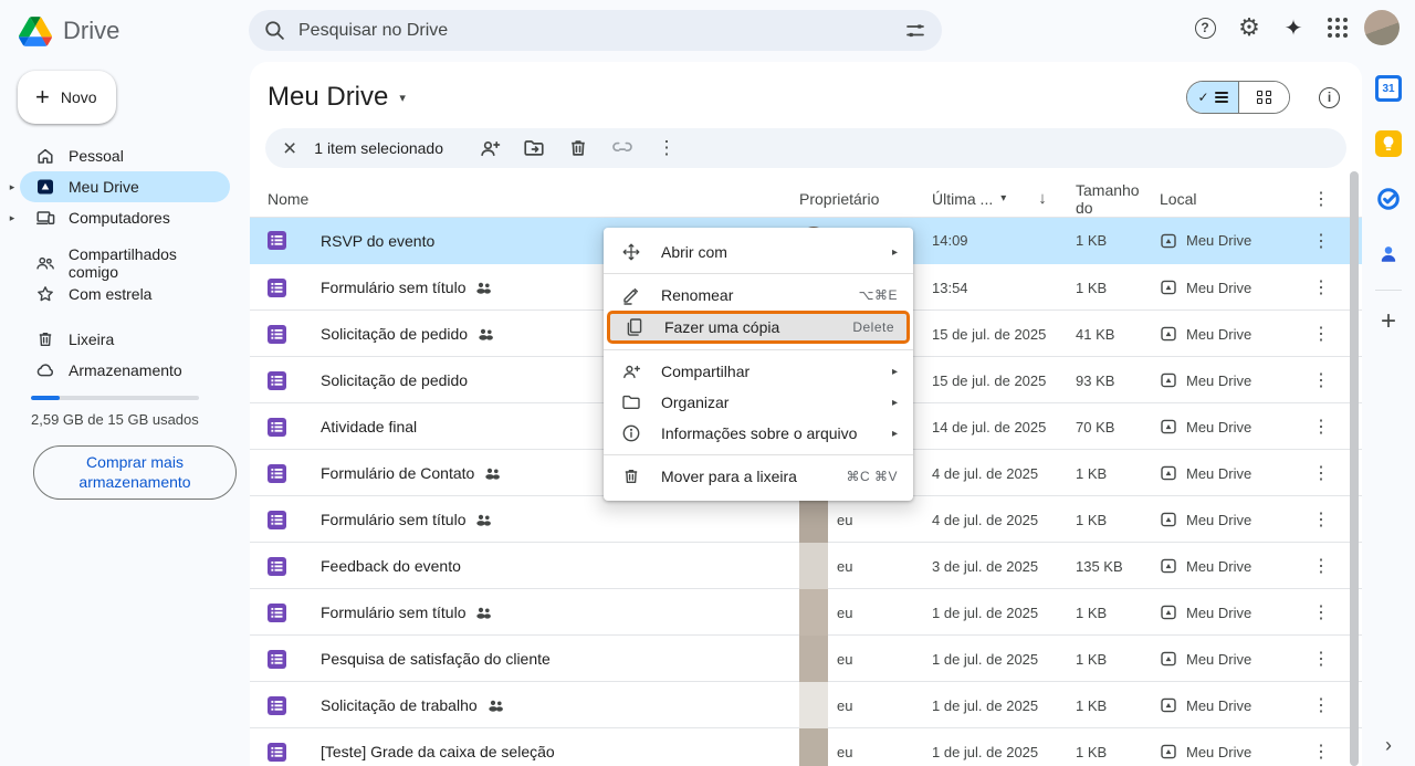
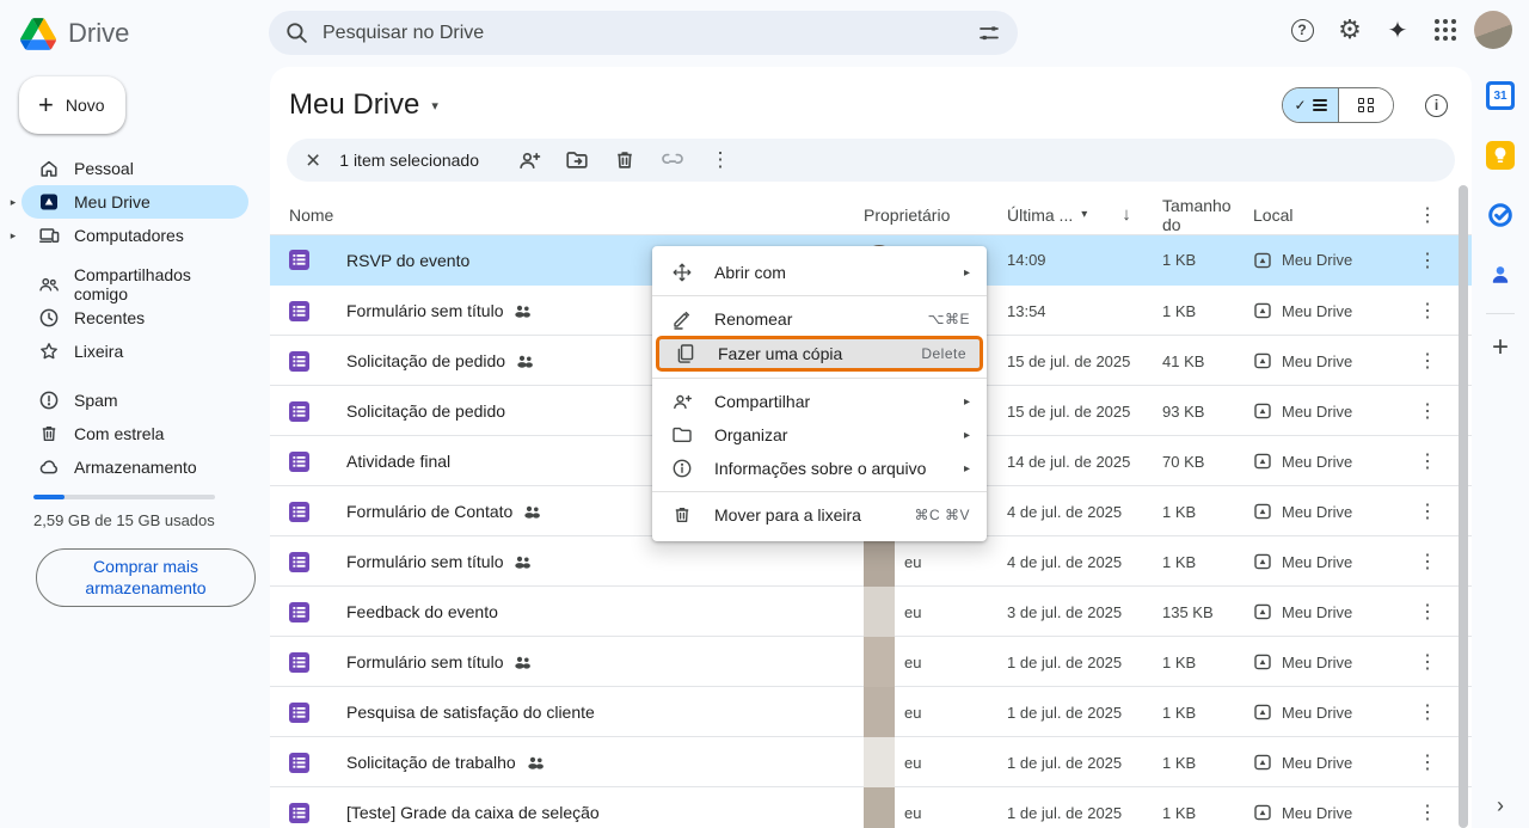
  Drive
  Pesquisar no Drive
  ?
  ⚙
  ✦
  +
  Novo
  Pessoal
  ▸
  Meu Drive
  ▸
  Computadores
  Compartilhados comigo
+ Recentes
- Com estrela
+ Lixeira
+ Spam
- Lixeira
+ Com estrela
  Armazenamento
  2,59 GB de 15 GB usados
  Comprar mais armazenamento
  Meu Drive
  ▾
  ✓
  i
  ×
  1 item selecionado
  ⋮
  Nome
  Proprietário
  Última ...
  ▾
  ↓
  Tamanho do
  Local
  ⋮
  RSVP do evento
  14:09
  1 KB
  Meu Drive
  ⋮
  Formulário sem título
  13:54
  1 KB
  Meu Drive
  ⋮
  Solicitação de pedido
  15 de jul. de 2025
  41 KB
  Meu Drive
  ⋮
  Solicitação de pedido
  15 de jul. de 2025
  93 KB
  Meu Drive
  ⋮
  Atividade final
  14 de jul. de 2025
  70 KB
  Meu Drive
  ⋮
  Formulário de Contato
  4 de jul. de 2025
  1 KB
  Meu Drive
  ⋮
  Formulário sem título
  eu
  4 de jul. de 2025
  1 KB
  Meu Drive
  ⋮
  Feedback do evento
  eu
  3 de jul. de 2025
  135 KB
  Meu Drive
  ⋮
  Formulário sem título
  eu
  1 de jul. de 2025
  1 KB
  Meu Drive
  ⋮
  Pesquisa de satisfação do cliente
  eu
  1 de jul. de 2025
  1 KB
  Meu Drive
  ⋮
  Solicitação de trabalho
  eu
  1 de jul. de 2025
  1 KB
  Meu Drive
  ⋮
  [Teste] Grade da caixa de seleção
  eu
  1 de jul. de 2025
  1 KB
  Meu Drive
  ⋮
  Abrir com
  ▸
  Renomear
  ⌥⌘E
  Fazer uma cópia
  Delete
  Compartilhar
  ▸
  Organizar
  ▸
  Informações sobre o arquivo
  ▸
  Mover para a lixeira
  ⌘C ⌘V
  31
  +
  ›
